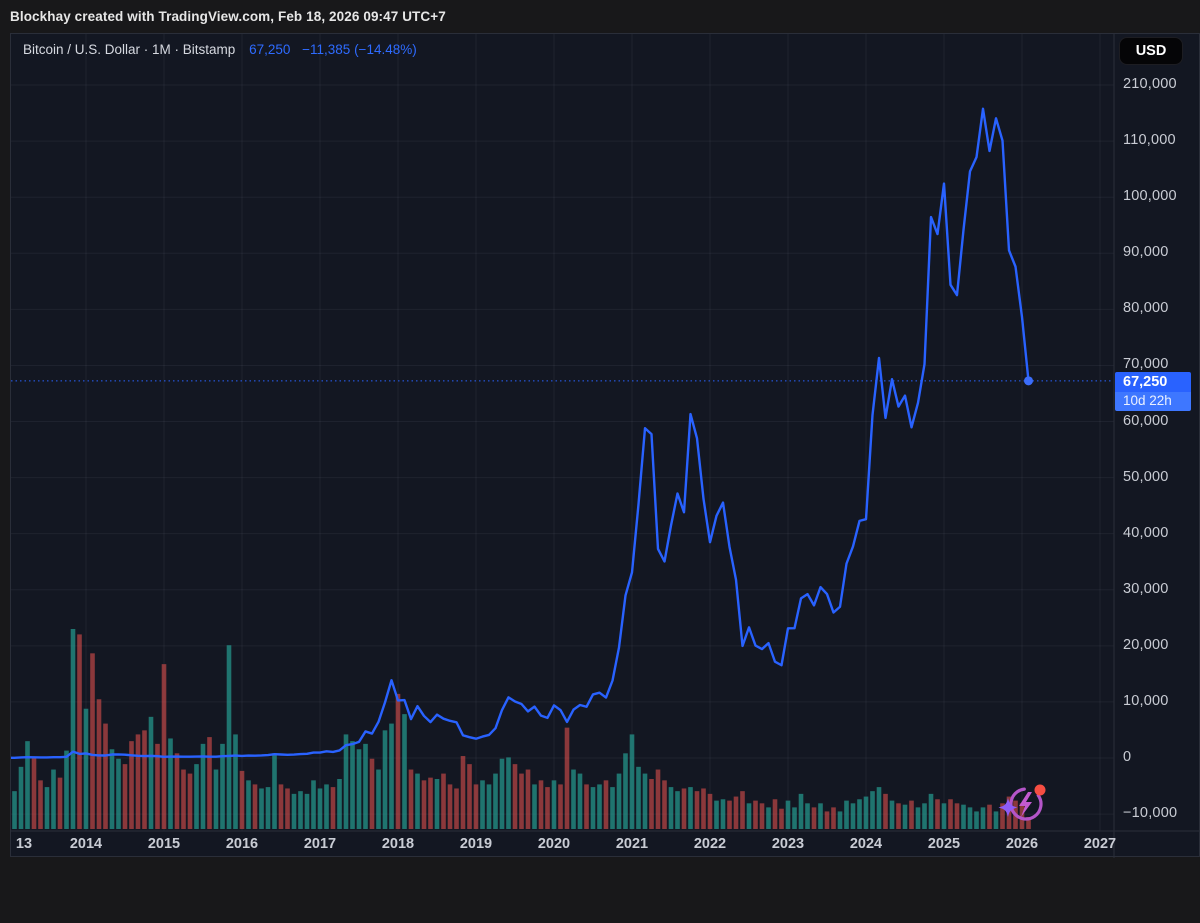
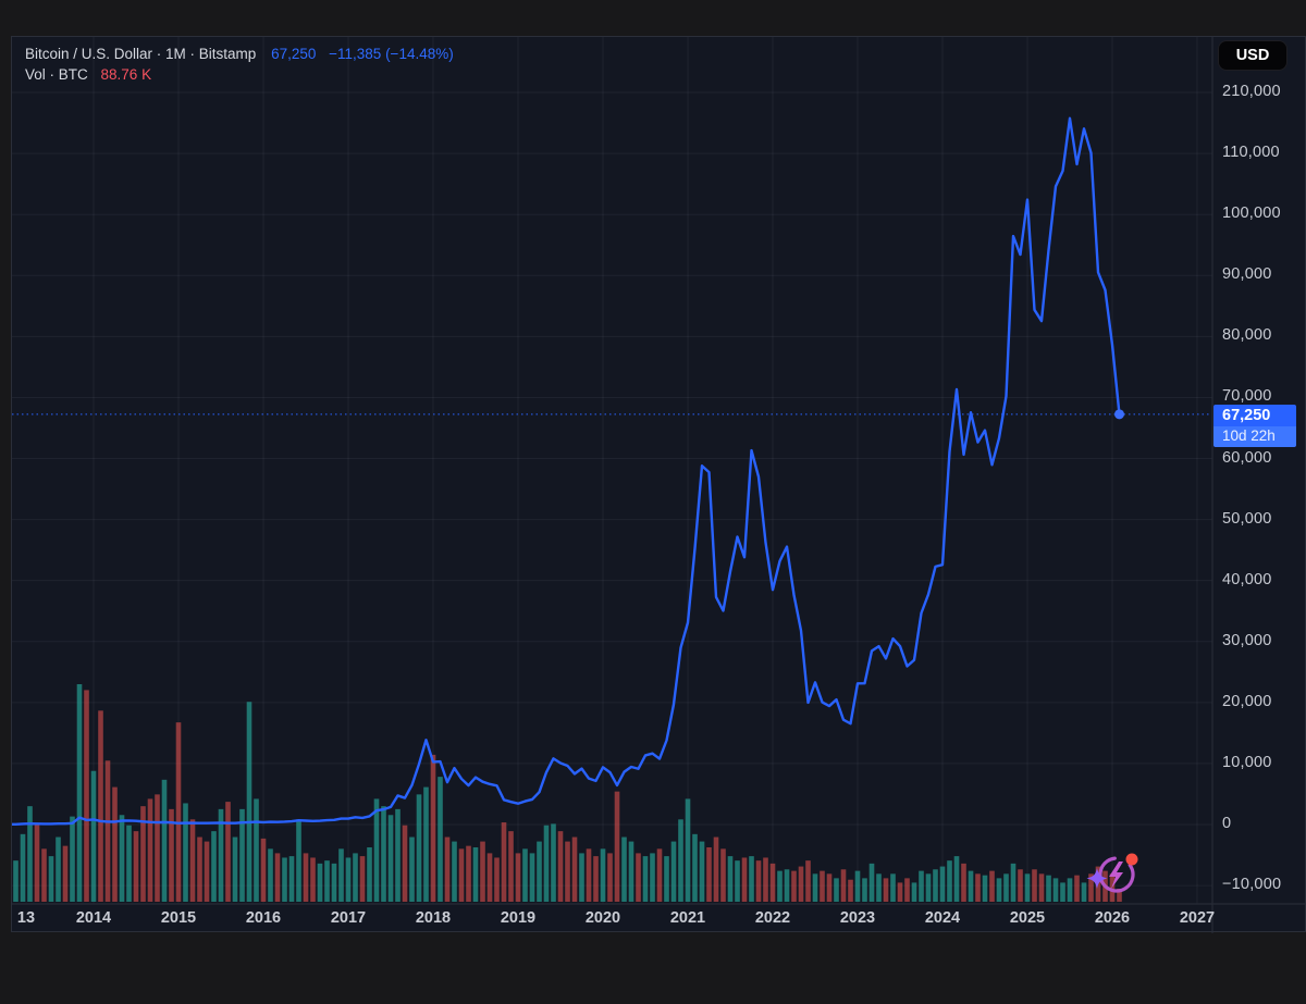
- Blockhay created with TradingView.com, Feb 18, 2026 09:47 UTC+7
  Bitcoin / U.S. Dollar · 1M · Bitstamp 67,250 −11,385 (−14.48%)
+ Vol · BTC 88.76 K
  USD
  210,000
  110,000
  100,000
  90,000
  80,000
  70,000
  60,000
  50,000
  40,000
  30,000
  20,000
  10,000
  0
  −10,000
  13
  2014
  2015
  2016
  2017
  2018
  2019
  2020
  2021
  2022
  2023
  2024
  2025
  2026
  2027
  67,250
  10d 22h
